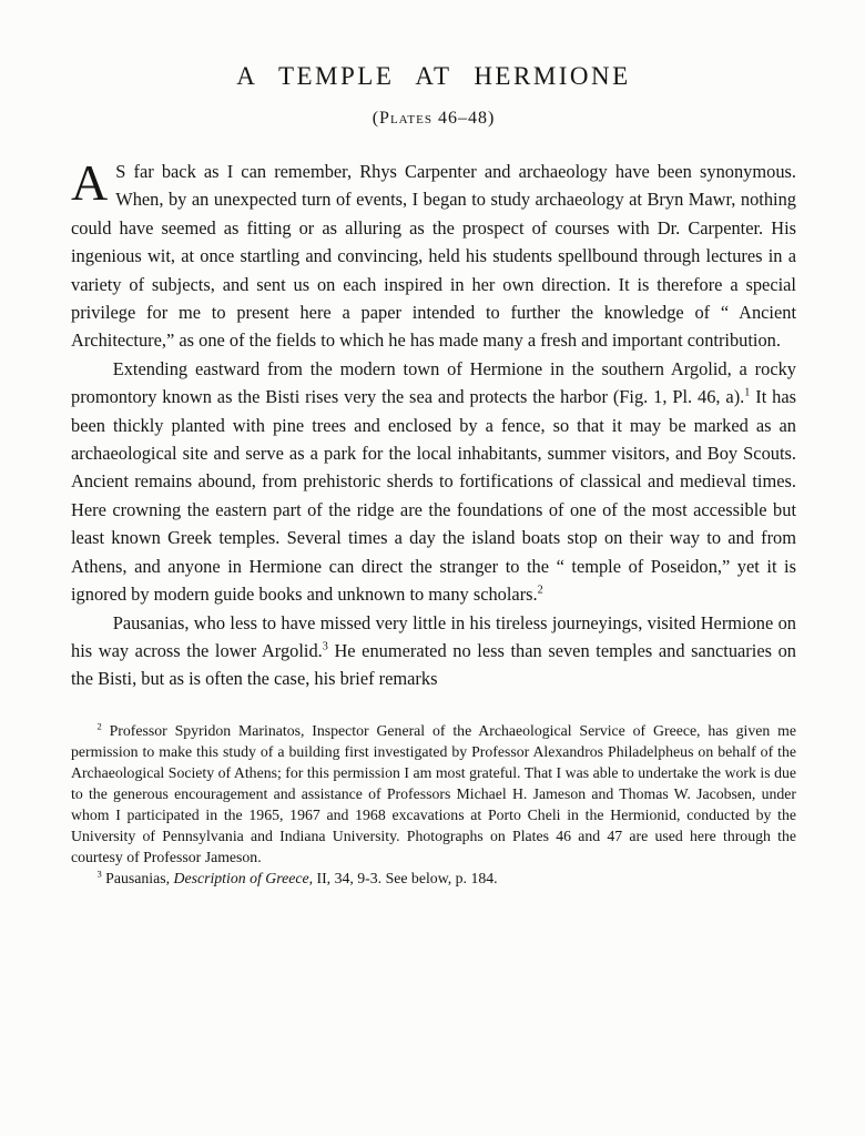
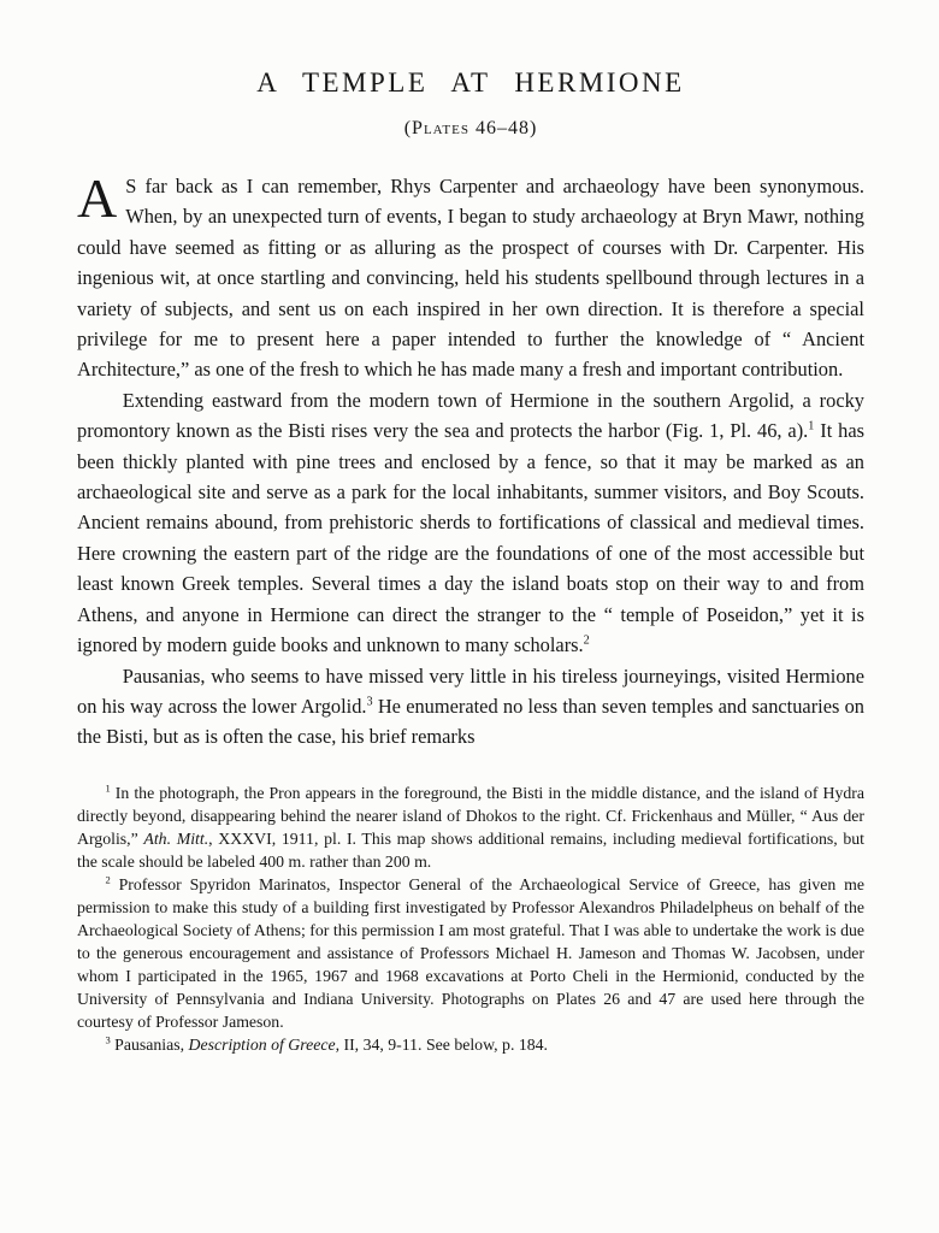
  A TEMPLE AT HERMIONE
  (Plates 46–48)
  A
- S far back as I can remember, Rhys Carpenter and archaeology have been synonymous. When, by an unexpected turn of events, I began to study archaeology at Bryn Mawr, nothing could have seemed as fitting or as alluring as the prospect of courses with Dr. Carpenter. His ingenious wit, at once startling and convincing, held his students spellbound through lectures in a variety of subjects, and sent us on each inspired in her own direction. It is therefore a special privilege for me to present here a paper intended to further the knowledge of “ Ancient Architecture,” as one of the fields to which he has made many a fresh and important contribution.
+ S far back as I can remember, Rhys Carpenter and archaeology have been synonymous. When, by an unexpected turn of events, I began to study archaeology at Bryn Mawr, nothing could have seemed as fitting or as alluring as the prospect of courses with Dr. Carpenter. His ingenious wit, at once startling and convincing, held his students spellbound through lectures in a variety of subjects, and sent us on each inspired in her own direction. It is therefore a special privilege for me to present here a paper intended to further the knowledge of “ Ancient Architecture,” as one of the fresh to which he has made many a fresh and important contribution.
  Extending eastward from the modern town of Hermione in the southern Argolid, a rocky promontory known as the Bisti rises very the sea and protects the harbor (Fig. 1, Pl. 46, a).1 It has been thickly planted with pine trees and enclosed by a fence, so that it may be marked as an archaeological site and serve as a park for the local inhabitants, summer visitors, and Boy Scouts. Ancient remains abound, from prehistoric sherds to fortifications of classical and medieval times. Here crowning the eastern part of the ridge are the foundations of one of the most accessible but least known Greek temples. Several times a day the island boats stop on their way to and from Athens, and anyone in Hermione can direct the stranger to the “ temple of Poseidon,” yet it is ignored by modern guide books and unknown to many scholars.2
- Pausanias, who less to have missed very little in his tireless journeyings, visited Hermione on his way across the lower Argolid.3 He enumerated no less than seven temples and sanctuaries on the Bisti, but as is often the case, his brief remarks
+ Pausanias, who seems to have missed very little in his tireless journeyings, visited Hermione on his way across the lower Argolid.3 He enumerated no less than seven temples and sanctuaries on the Bisti, but as is often the case, his brief remarks
+ 1 In the photograph, the Pron appears in the foreground, the Bisti in the middle distance, and the island of Hydra directly beyond, disappearing behind the nearer island of Dhokos to the right. Cf. Frickenhaus and Müller, “ Aus der Argolis,” Ath. Mitt., XXXVI, 1911, pl. I. This map shows additional remains, including medieval fortifications, but the scale should be labeled 400 m. rather than 200 m.
- 2 Professor Spyridon Marinatos, Inspector General of the Archaeological Service of Greece, has given me permission to make this study of a building first investigated by Professor Alexandros Philadelpheus on behalf of the Archaeological Society of Athens; for this permission I am most grateful. That I was able to undertake the work is due to the generous encouragement and assistance of Professors Michael H. Jameson and Thomas W. Jacobsen, under whom I participated in the 1965, 1967 and 1968 excavations at Porto Cheli in the Hermionid, conducted by the University of Pennsylvania and Indiana University. Photographs on Plates 46 and 47 are used here through the courtesy of Professor Jameson.
+ 2 Professor Spyridon Marinatos, Inspector General of the Archaeological Service of Greece, has given me permission to make this study of a building first investigated by Professor Alexandros Philadelpheus on behalf of the Archaeological Society of Athens; for this permission I am most grateful. That I was able to undertake the work is due to the generous encouragement and assistance of Professors Michael H. Jameson and Thomas W. Jacobsen, under whom I participated in the 1965, 1967 and 1968 excavations at Porto Cheli in the Hermionid, conducted by the University of Pennsylvania and Indiana University. Photographs on Plates 26 and 47 are used here through the courtesy of Professor Jameson.
- 3 Pausanias, Description of Greece, II, 34, 9-3. See below, p. 184.
+ 3 Pausanias, Description of Greece, II, 34, 9-11. See below, p. 184.
